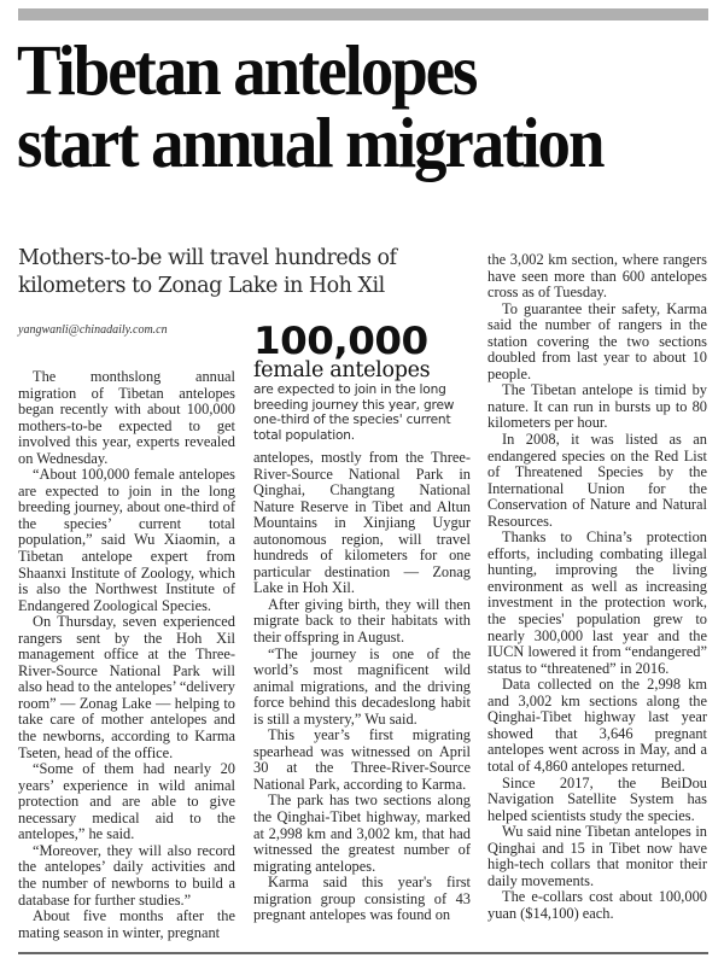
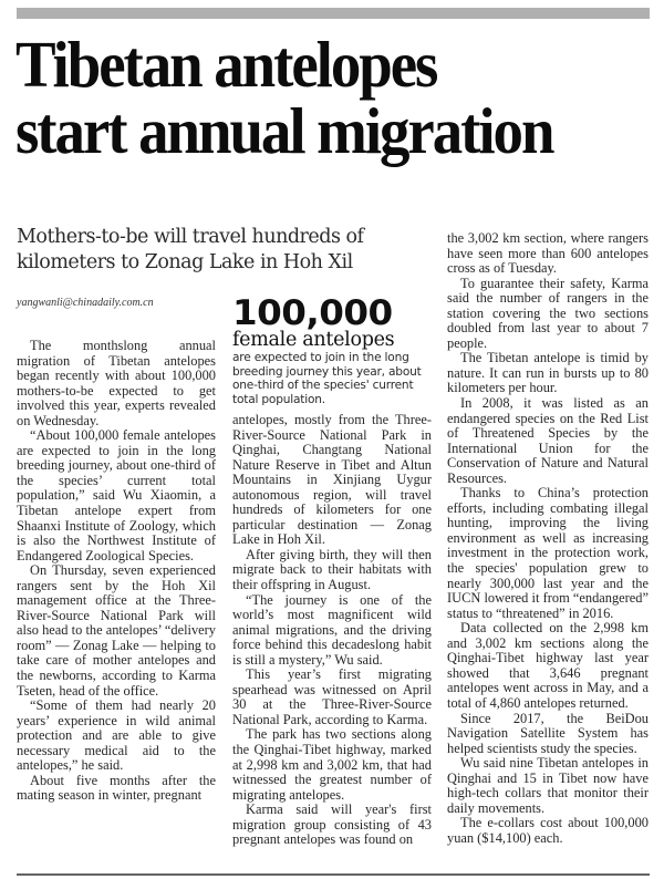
  Tibetan antelopes
  start annual migration
  Mothers-to-be will travel hundreds of
  kilometers to Zonag Lake in Hoh Xil
  yangwanli@chinadaily.com.cn
  The monthslong annual migration of Tibetan antelopes began recently with about 100,000 mothers-to-be expected to get involved this year, experts revealed on Wednesday.
  “About 100,000 female antelopes are expected to join in the long breeding journey, about one-third of the species’ current total population,” said Wu Xiaomin, a Tibetan antelope expert from Shaanxi Institute of Zoology, which is also the Northwest Institute of Endangered Zoological Species.
  On Thursday, seven experienced rangers sent by the Hoh Xil management office at the Three-River-Source National Park will also head to the antelopes’ “delivery room” — Zonag Lake — helping to take care of mother antelopes and the newborns, according to Karma Tseten, head of the office.
  “Some of them had nearly 20 years’ experience in wild animal protection and are able to give necessary medical aid to the antelopes,” he said.
- “Moreover, they will also record the antelopes’ daily activities and the number of newborns to build a database for further studies.”
  About five months after the mating season in winter, pregnant
  100,000
  female antelopes
- are expected to join in the long breeding journey this year, grew one-third of the species' current total population.
+ are expected to join in the long breeding journey this year, about one-third of the species' current total population.
  antelopes, mostly from the Three-River-Source National Park in Qinghai, Changtang National Nature Reserve in Tibet and Altun Mountains in Xinjiang Uygur autonomous region, will travel hundreds of kilometers for one particular destination — Zonag Lake in Hoh Xil.
  After giving birth, they will then migrate back to their habitats with their offspring in August.
  “The journey is one of the world’s most magnificent wild animal migrations, and the driving force behind this decadeslong habit is still a mystery,” Wu said.
  This year’s first migrating spearhead was witnessed on April 30 at the Three-River-Source National Park, according to Karma.
  The park has two sections along the Qinghai-Tibet highway, marked at 2,998 km and 3,002 km, that had witnessed the greatest number of migrating antelopes.
- Karma said this year's first migration group consisting of 43 pregnant antelopes was found on
+ Karma said will year's first migration group consisting of 43 pregnant antelopes was found on
  the 3,002 km section, where rangers have seen more than 600 antelopes cross as of Tuesday.
- To guarantee their safety, Karma said the number of rangers in the station covering the two sections doubled from last year to about 10 people.
+ To guarantee their safety, Karma said the number of rangers in the station covering the two sections doubled from last year to about 7 people.
  The Tibetan antelope is timid by nature. It can run in bursts up to 80 kilometers per hour.
  In 2008, it was listed as an endangered species on the Red List of Threatened Species by the International Union for the Conservation of Nature and Natural Resources.
  Thanks to China’s protection efforts, including combating illegal hunting, improving the living environment as well as increasing investment in the protection work, the species' population grew to nearly 300,000 last year and the IUCN lowered it from “endangered” status to “threatened” in 2016.
  Data collected on the 2,998 km and 3,002 km sections along the Qinghai-Tibet highway last year showed that 3,646 pregnant antelopes went across in May, and a total of 4,860 antelopes returned.
  Since 2017, the BeiDou Navigation Satellite System has helped scientists study the species.
  Wu said nine Tibetan antelopes in Qinghai and 15 in Tibet now have high-tech collars that monitor their daily movements.
  The e-collars cost about 100,000 yuan ($14,100) each.
